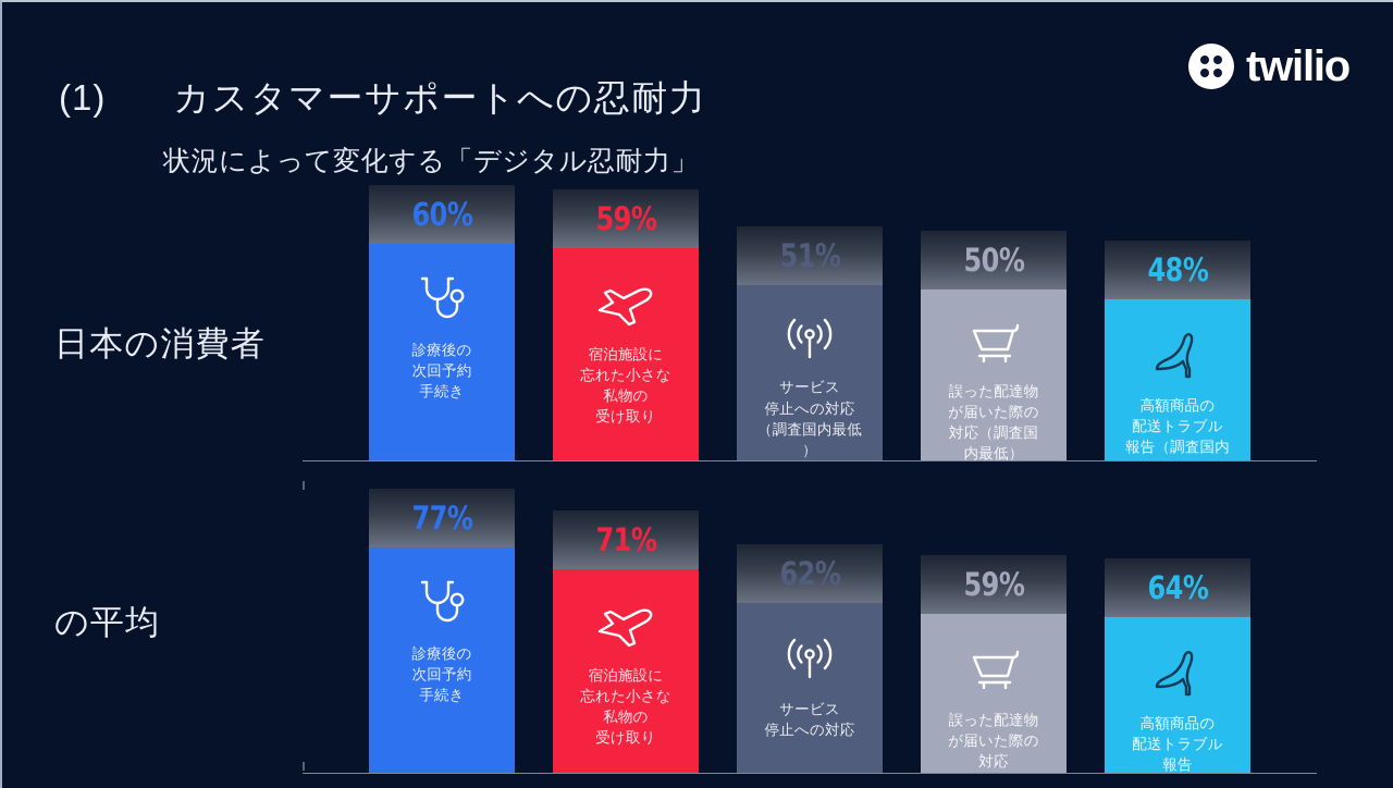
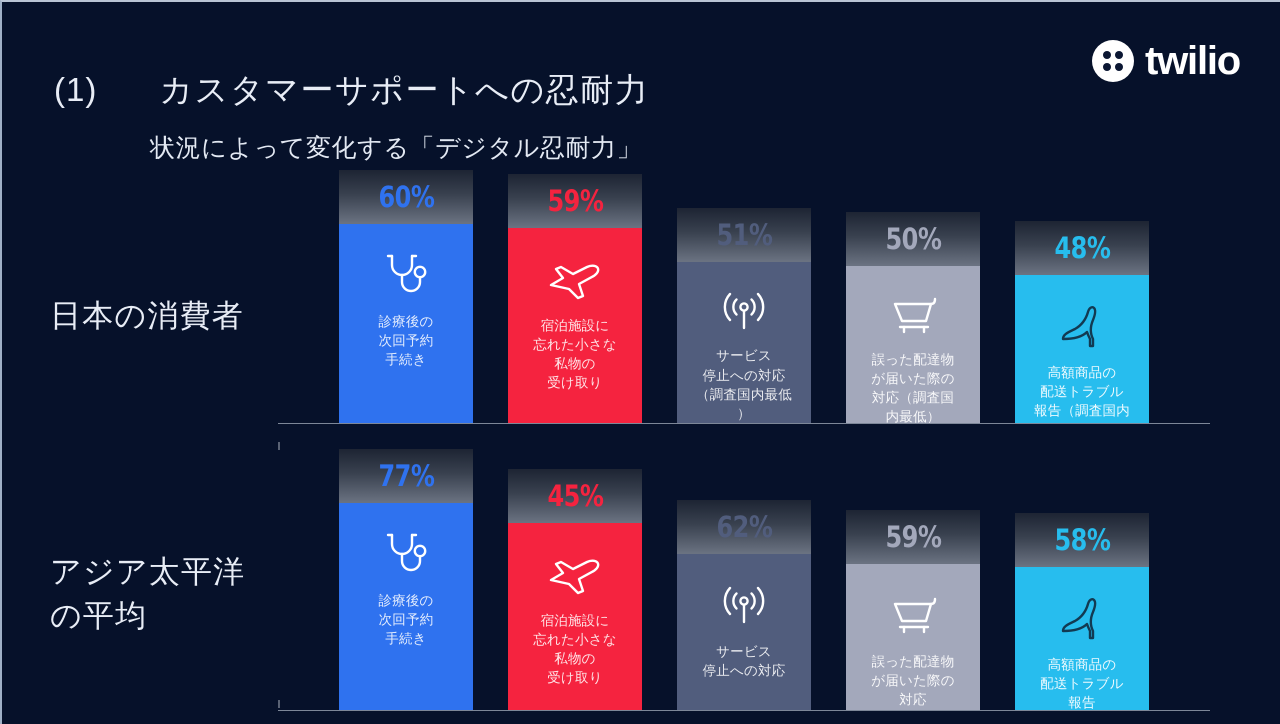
  twilio
  (1)
  カスタマーサポートへの忍耐力
  状況によって変化する「デジタル忍耐力」
  日本の消費者
+ アジア太平洋
  の平均
  60%
  診療後の
  次回予約
  手続き
  59%
  宿泊施設に
  忘れた小さな
  私物の
  受け取り
  51%
  サービス
  停止への対応
  （調査国内最低
  ）
  50%
  誤った配達物
  が届いた際の
  対応（調査国
  内最低）
  48%
  高額商品の
  配送トラブル
  報告（調査国内
  77%
  診療後の
  次回予約
  手続き
- 71%
+ 45%
  宿泊施設に
  忘れた小さな
  私物の
  受け取り
  62%
  サービス
  停止への対応
  59%
  誤った配達物
  が届いた際の
  対応
- 64%
+ 58%
  高額商品の
  配送トラブル
  報告
